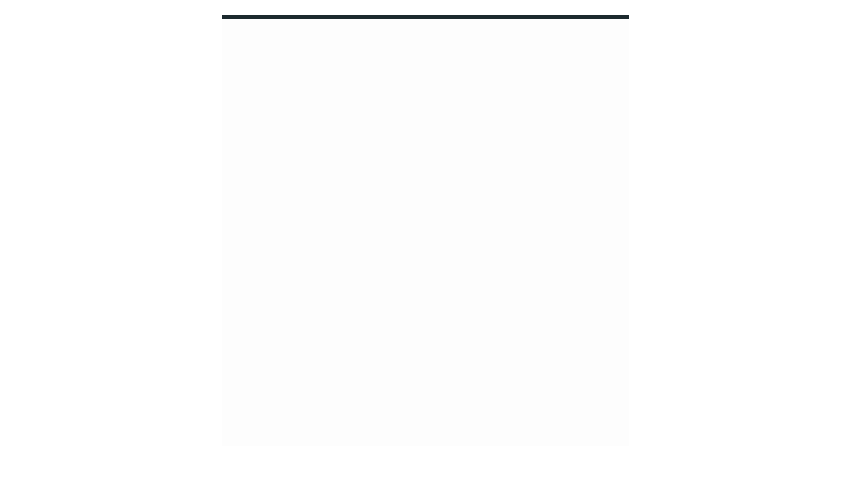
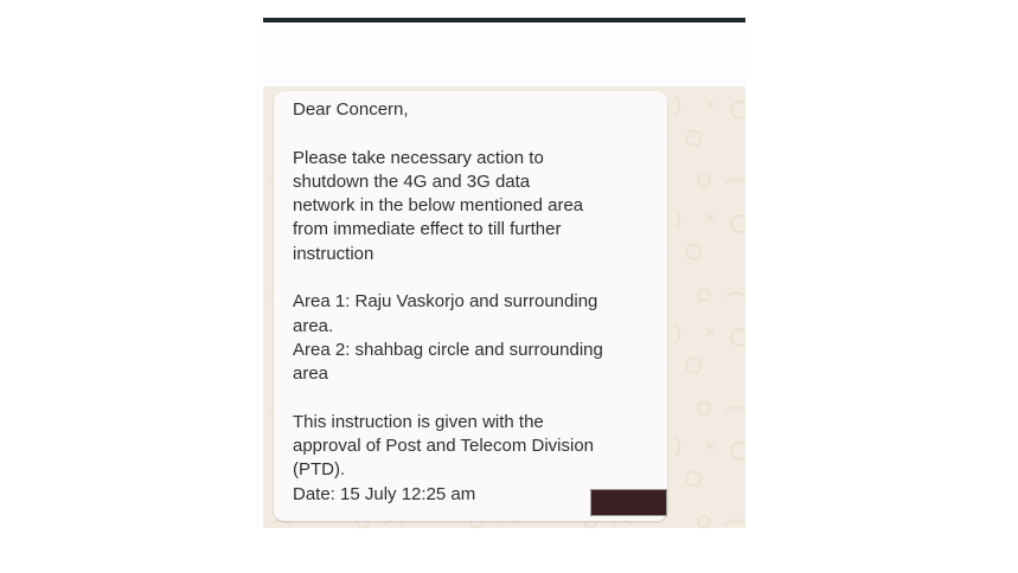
+ Dear Concern,
+ Please take necessary action to
+ shutdown the 4G and 3G data
+ network in the below mentioned area
+ from immediate effect to till further
+ instruction
+ Area 1: Raju Vaskorjo and surrounding
+ area.
+ Area 2: shahbag circle and surrounding
+ area
+ This instruction is given with the
+ approval of Post and Telecom Division
+ (PTD).
+ Date: 15 July 12:25 am
